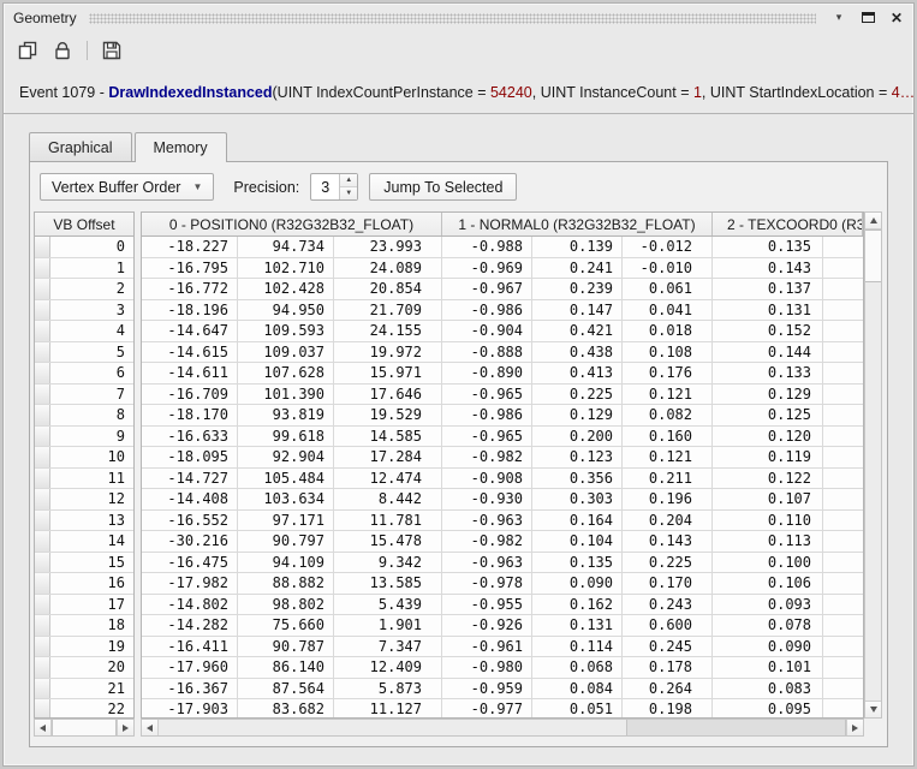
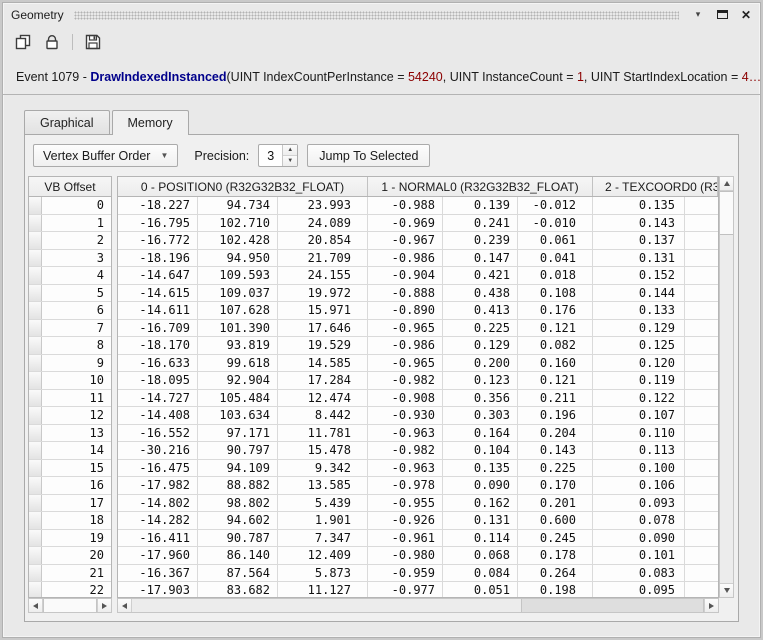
  Geometry
  ▾
  ✕
  Event 1079 - DrawIndexedInstanced(UINT IndexCountPerInstance = 54240, UINT InstanceCount = 1, UINT StartIndexLocation = 4…
  Graphical
  Memory
  Vertex Buffer Order
  ▼
  Precision:
  3
  Jump To Selected
  VB Offset
  0
  1
  2
  3
  4
  5
  6
  7
  8
  9
  10
  11
  12
  13
  14
  15
  16
  17
  18
  19
  20
  21
  22
  0 - POSITION0 (R32G32B32_FLOAT)
  1 - NORMAL0 (R32G32B32_FLOAT)
  2 - TEXCOORD0 (R3
  -18.227
  94.734
  23.993
  -0.988
  0.139
  -0.012
  0.135
  -16.795
  102.710
  24.089
  -0.969
  0.241
  -0.010
  0.143
  -16.772
  102.428
  20.854
  -0.967
  0.239
  0.061
  0.137
  -18.196
  94.950
  21.709
  -0.986
  0.147
  0.041
  0.131
  -14.647
  109.593
  24.155
  -0.904
  0.421
  0.018
  0.152
  -14.615
  109.037
  19.972
  -0.888
  0.438
  0.108
  0.144
  -14.611
  107.628
  15.971
  -0.890
  0.413
  0.176
  0.133
  -16.709
  101.390
  17.646
  -0.965
  0.225
  0.121
  0.129
  -18.170
  93.819
  19.529
  -0.986
  0.129
  0.082
  0.125
  -16.633
  99.618
  14.585
  -0.965
  0.200
  0.160
  0.120
  -18.095
  92.904
  17.284
  -0.982
  0.123
  0.121
  0.119
  -14.727
  105.484
  12.474
  -0.908
  0.356
  0.211
  0.122
  -14.408
  103.634
  8.442
  -0.930
  0.303
  0.196
  0.107
  -16.552
  97.171
  11.781
  -0.963
  0.164
  0.204
  0.110
  -30.216
  90.797
  15.478
  -0.982
  0.104
  0.143
  0.113
  -16.475
  94.109
  9.342
  -0.963
  0.135
  0.225
  0.100
  -17.982
  88.882
  13.585
  -0.978
  0.090
  0.170
  0.106
  -14.802
  98.802
  5.439
  -0.955
  0.162
- 0.243
+ 0.201
  0.093
  -14.282
- 75.660
+ 94.602
  1.901
  -0.926
  0.131
  0.600
  0.078
  -16.411
  90.787
  7.347
  -0.961
  0.114
  0.245
  0.090
  -17.960
  86.140
  12.409
  -0.980
  0.068
  0.178
  0.101
  -16.367
  87.564
  5.873
  -0.959
  0.084
  0.264
  0.083
  -17.903
  83.682
  11.127
  -0.977
  0.051
  0.198
  0.095
